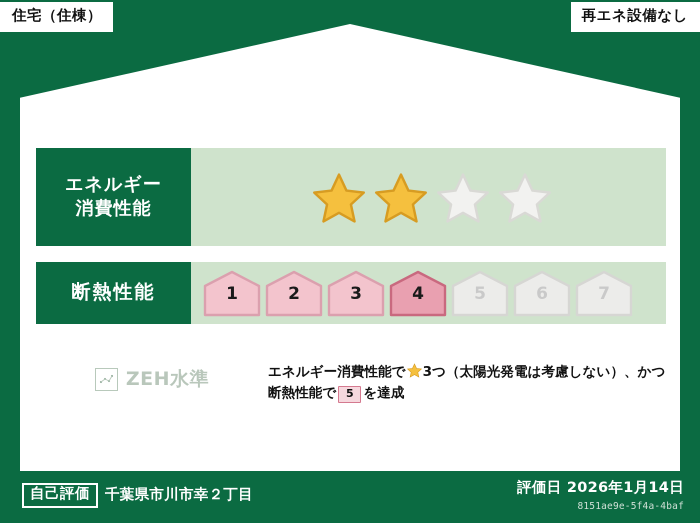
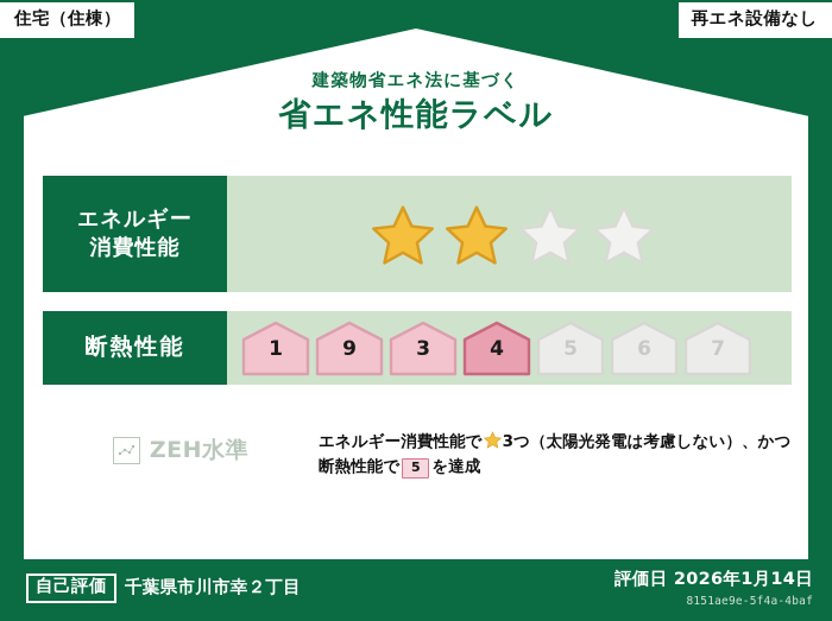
  住宅（住棟）
  再エネ設備なし
+ 建築物省エネ法に基づく
+ 省エネ性能ラベル
  エネルギー
  消費性能
  断熱性能
  1
- 2
+ 9
  3
  4
  5
  6
  7
  ZEH水準
  エネルギー消費性能で 3つ（太陽光発電は考慮しない）、かつ断熱性能で 5 を達成
  自己評価
  千葉県市川市幸２丁目
  評価日 2026年1月14日
  8151ae9e-5f4a-4baf
